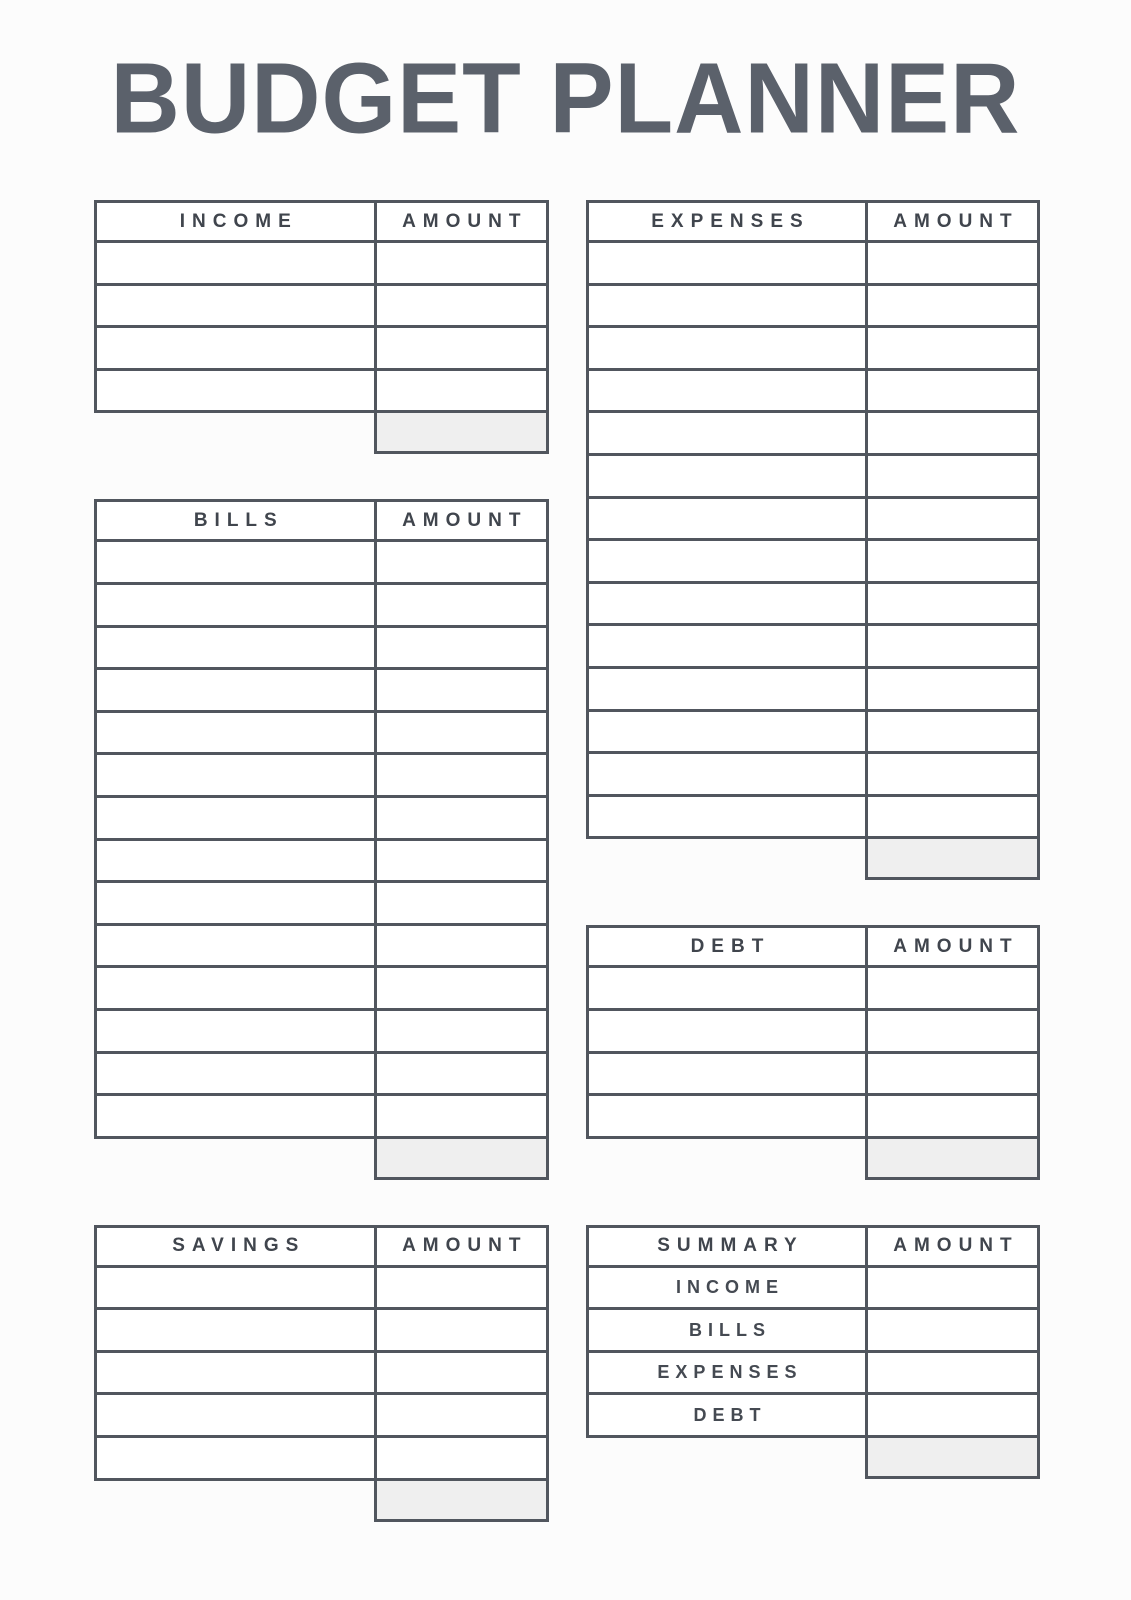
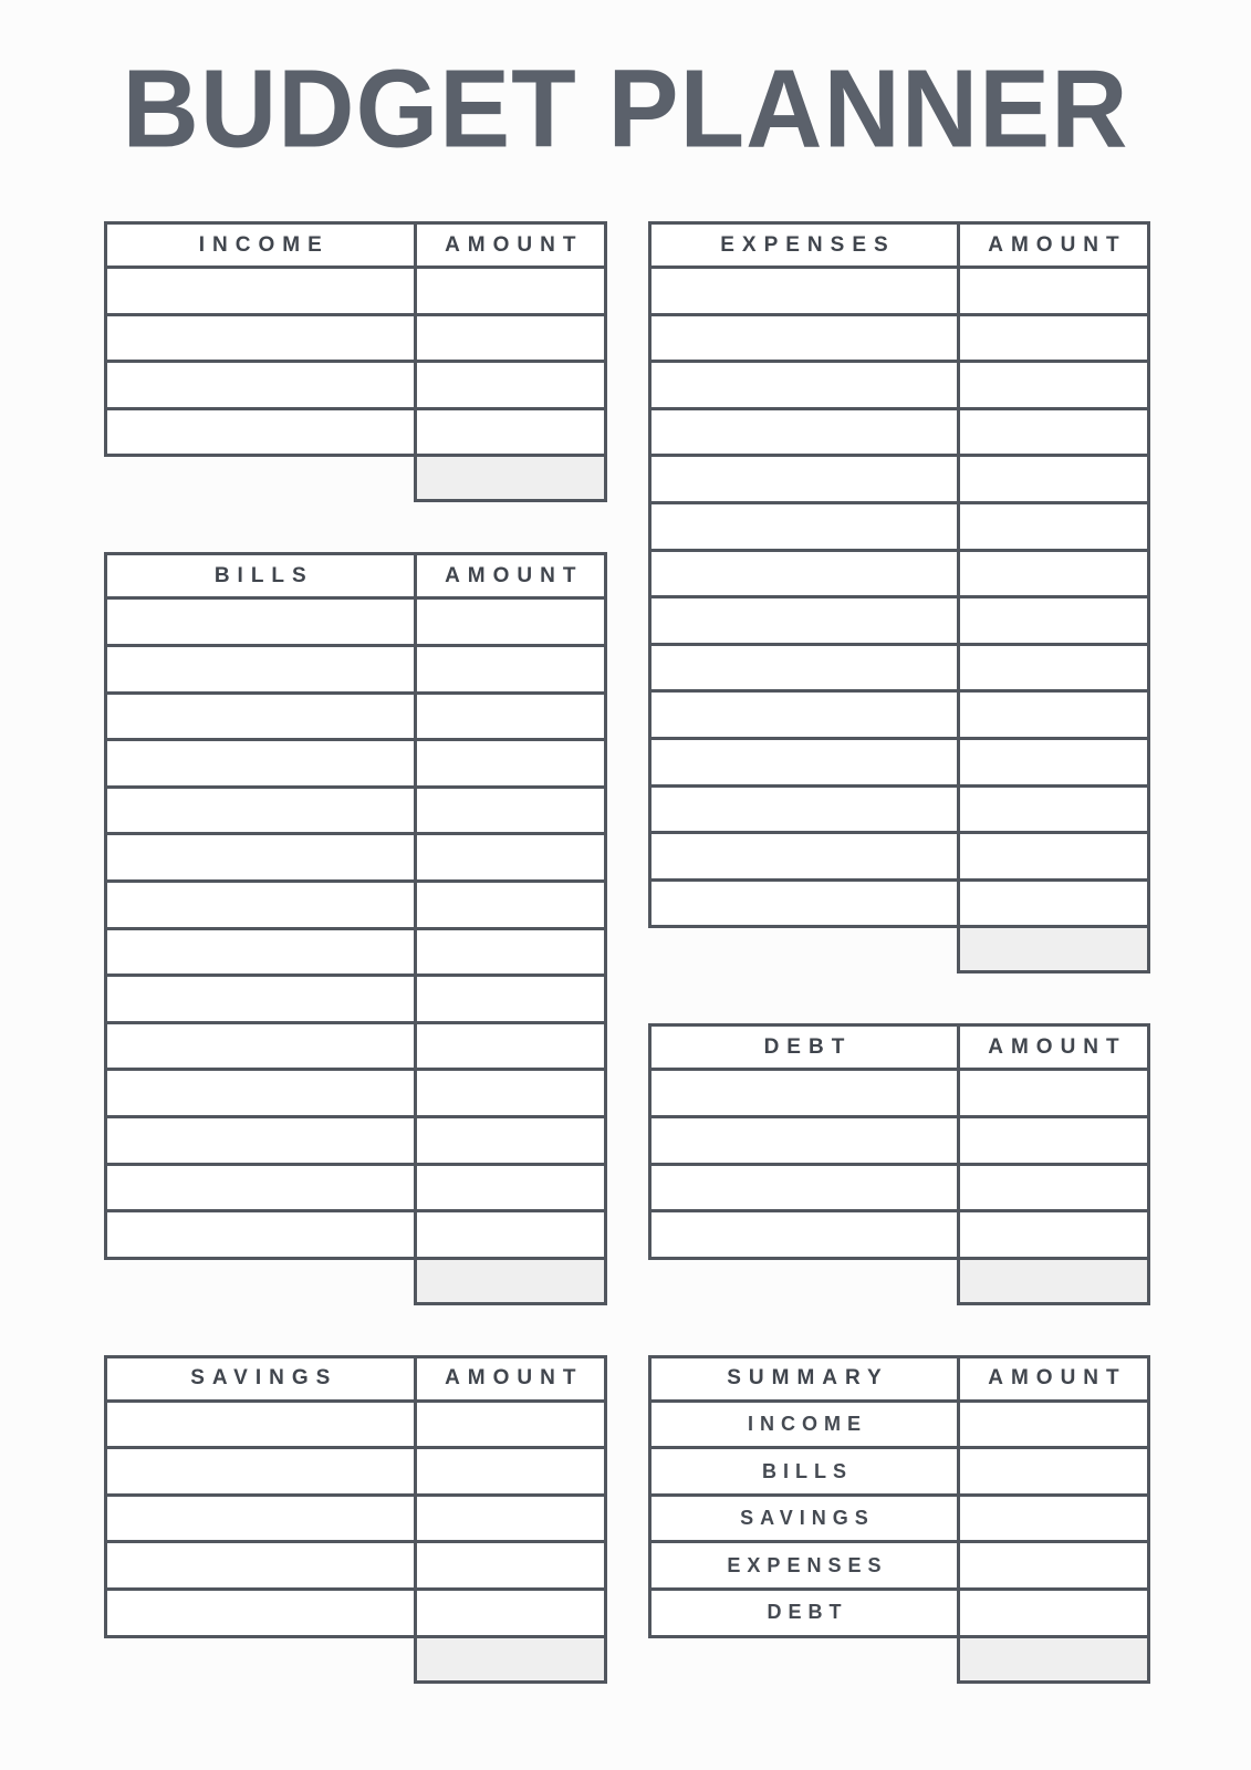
  BUDGET PLANNER
  INCOME	AMOUNT
  BILLS	AMOUNT
  SAVINGS	AMOUNT
  EXPENSES	AMOUNT
  DEBT	AMOUNT
  SUMMARY	AMOUNT
  INCOME
  BILLS
+ SAVINGS
  EXPENSES
  DEBT
